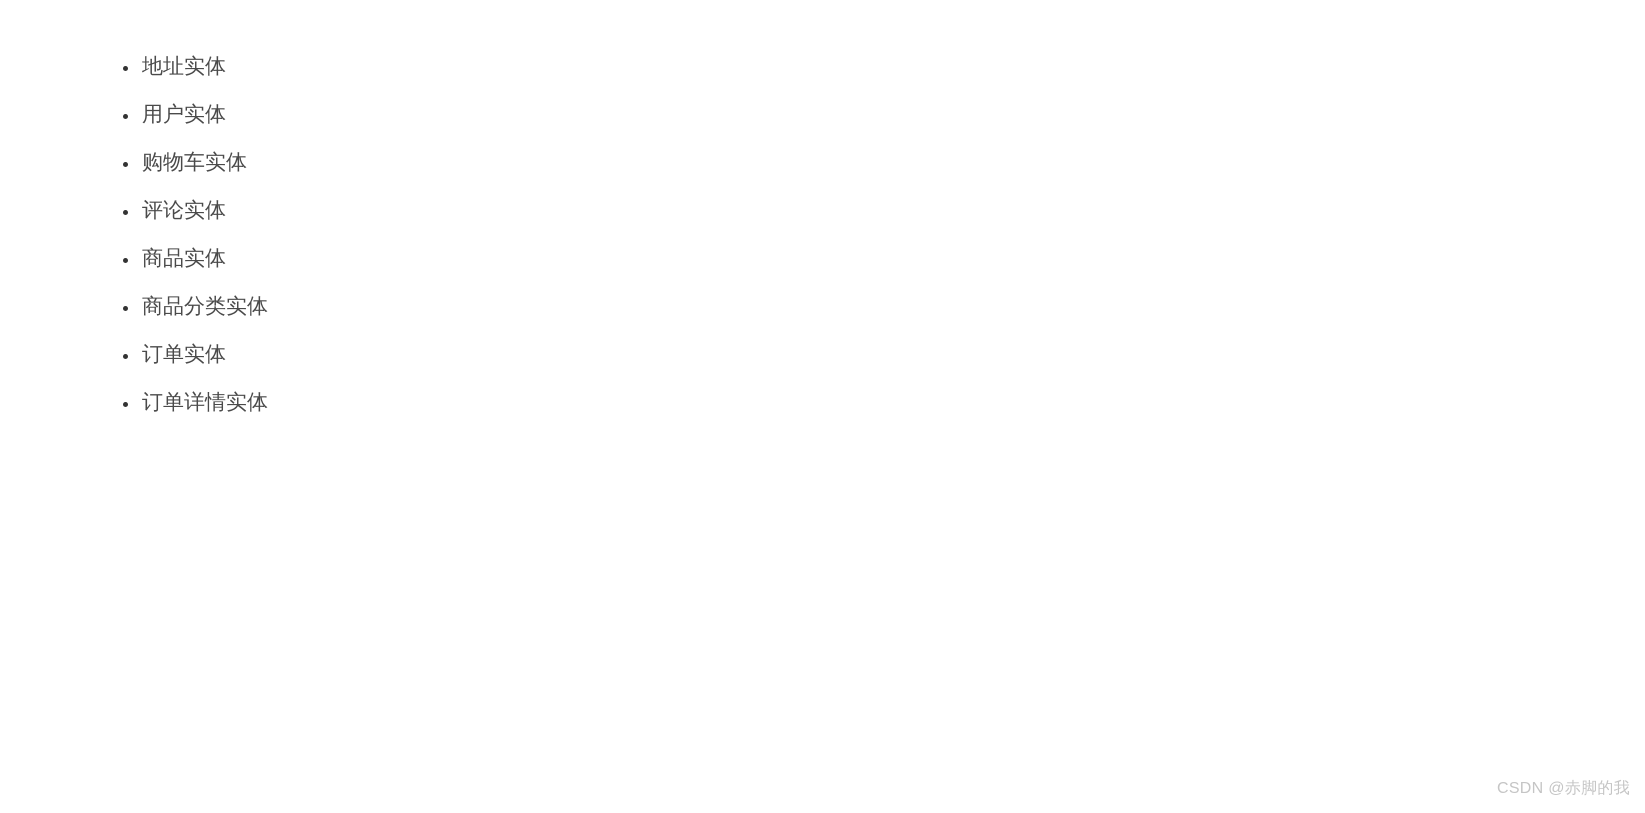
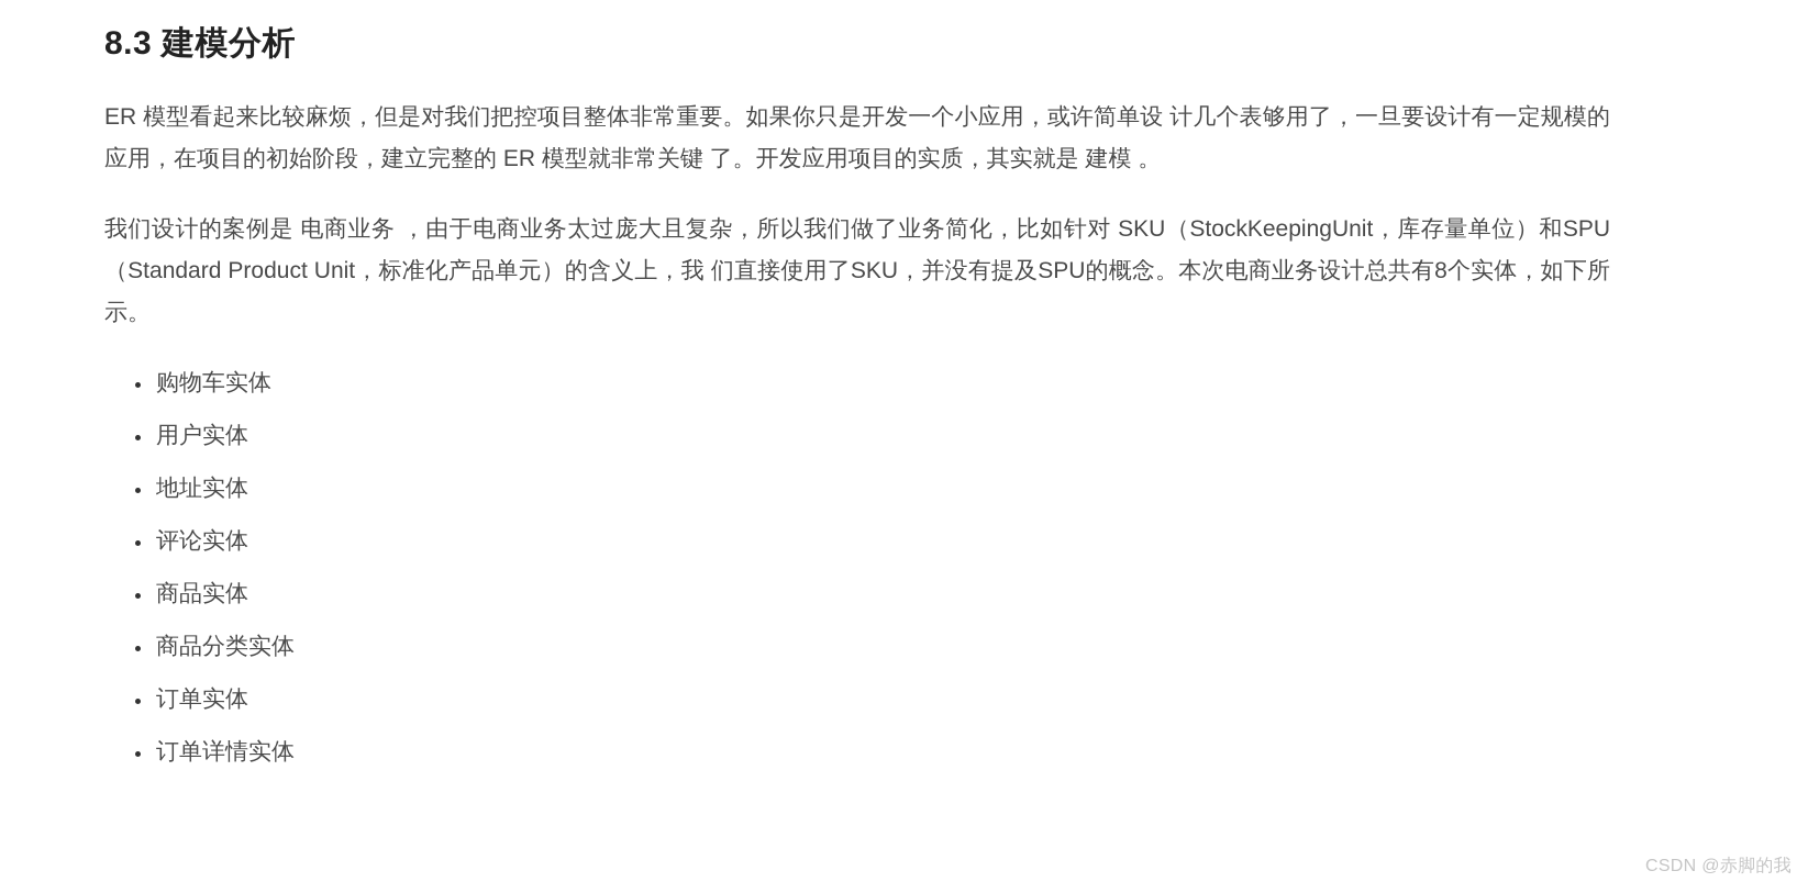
+ 8.3 建模分析
+ ER 模型看起来比较麻烦，但是对我们把控项目整体非常重要。如果你只是开发一个小应用，或许简单设 计几个表够用了，一旦要设计有一定规模的应用，在项目的初始阶段，建立完整的 ER 模型就非常关键 了。开发应用项目的实质，其实就是 建模 。
+ 我们设计的案例是 电商业务 ，由于电商业务太过庞大且复杂，所以我们做了业务简化，比如针对 SKU（StockKeepingUnit，库存量单位）和SPU（Standard Product Unit，标准化产品单元）的含义上，我 们直接使用了SKU，并没有提及SPU的概念。本次电商业务设计总共有8个实体，如下所示。
- 地址实体
+ 购物车实体
  用户实体
- 购物车实体
+ 地址实体
  评论实体
  商品实体
  商品分类实体
  订单实体
  订单详情实体
  CSDN @赤脚的我
